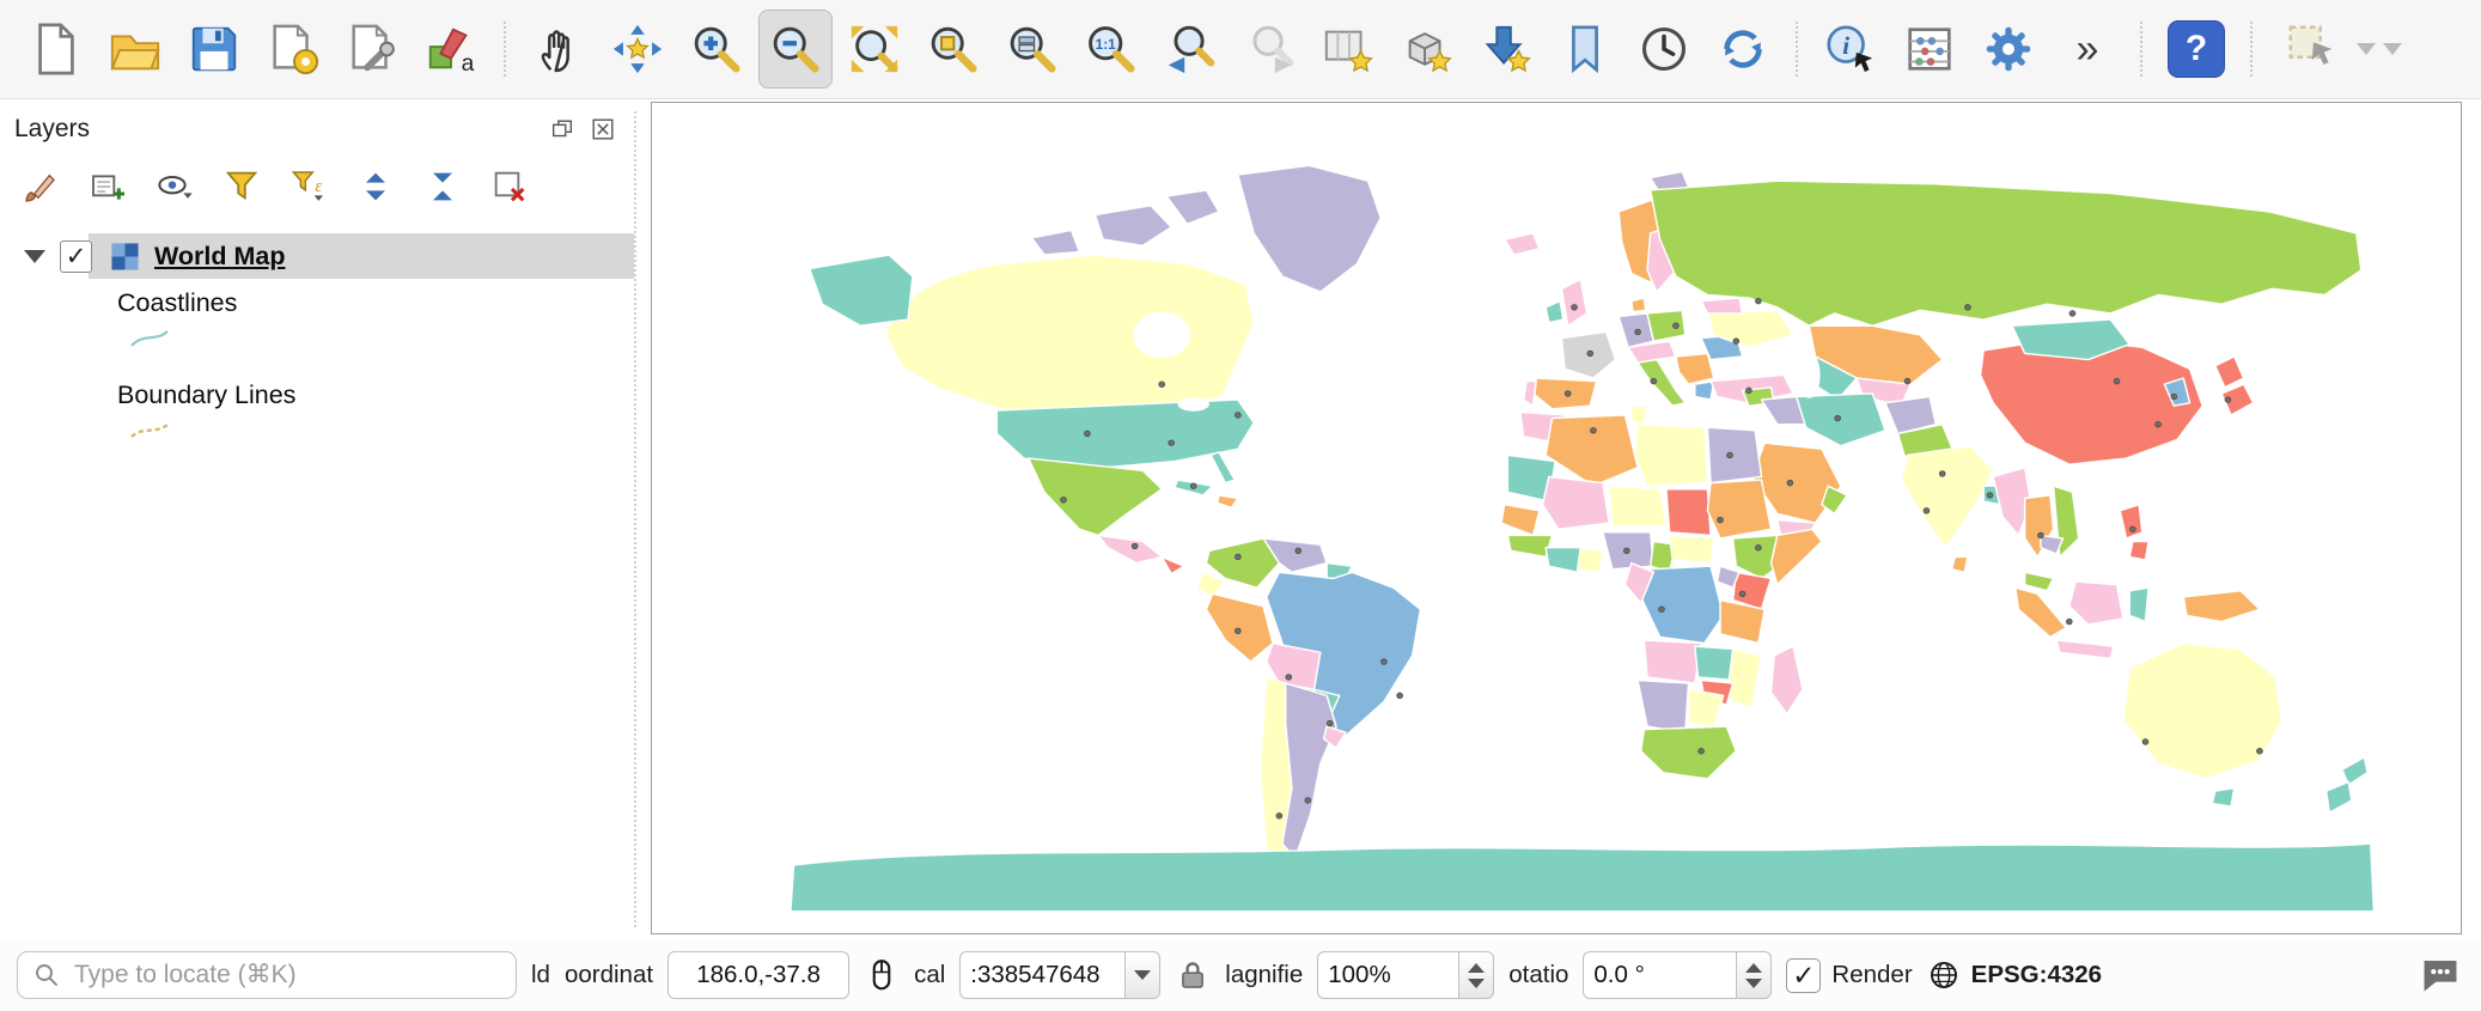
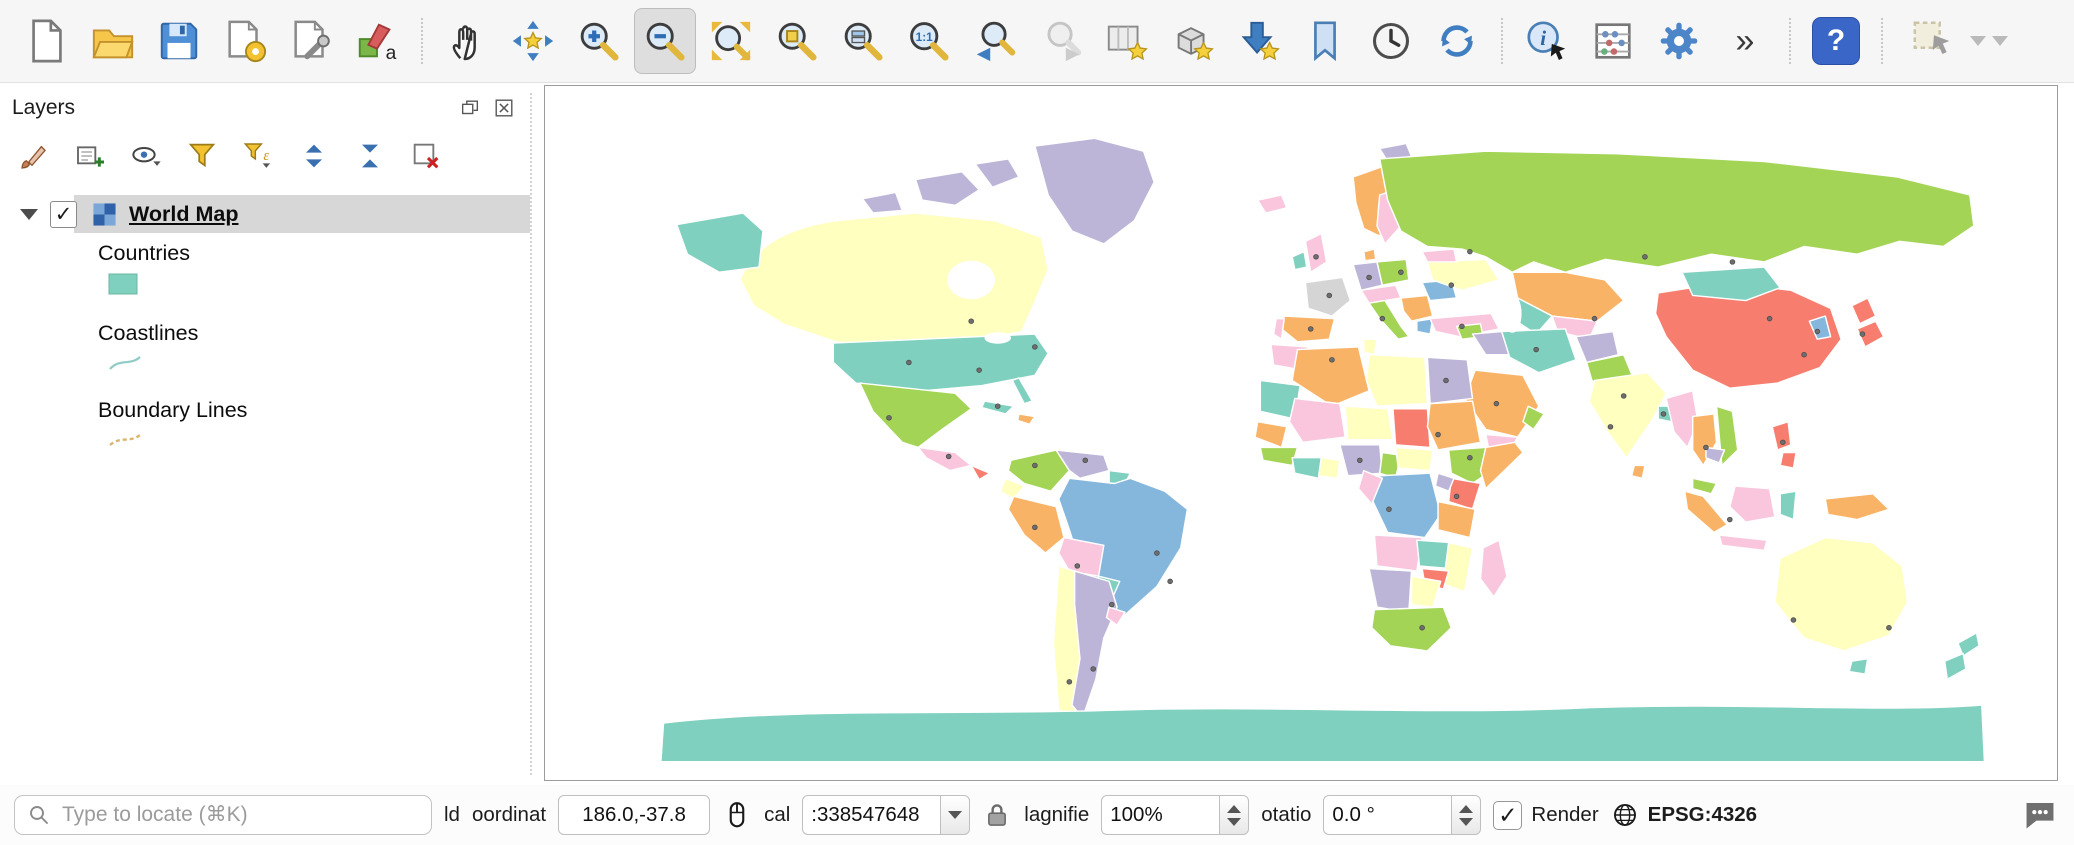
  a
  1:1
  i
  »
  ?
  Layers
  ε
  ✓
  World Map
+ Countries
  Coastlines
  Boundary Lines
  Type to locate (⌘K)
  ld
  oordinat
  186.0,-37.8
  cal
  :338547648
  lagnifie
  100%
  otatio
  0.0 °
  ✓
  Render
  EPSG:4326
